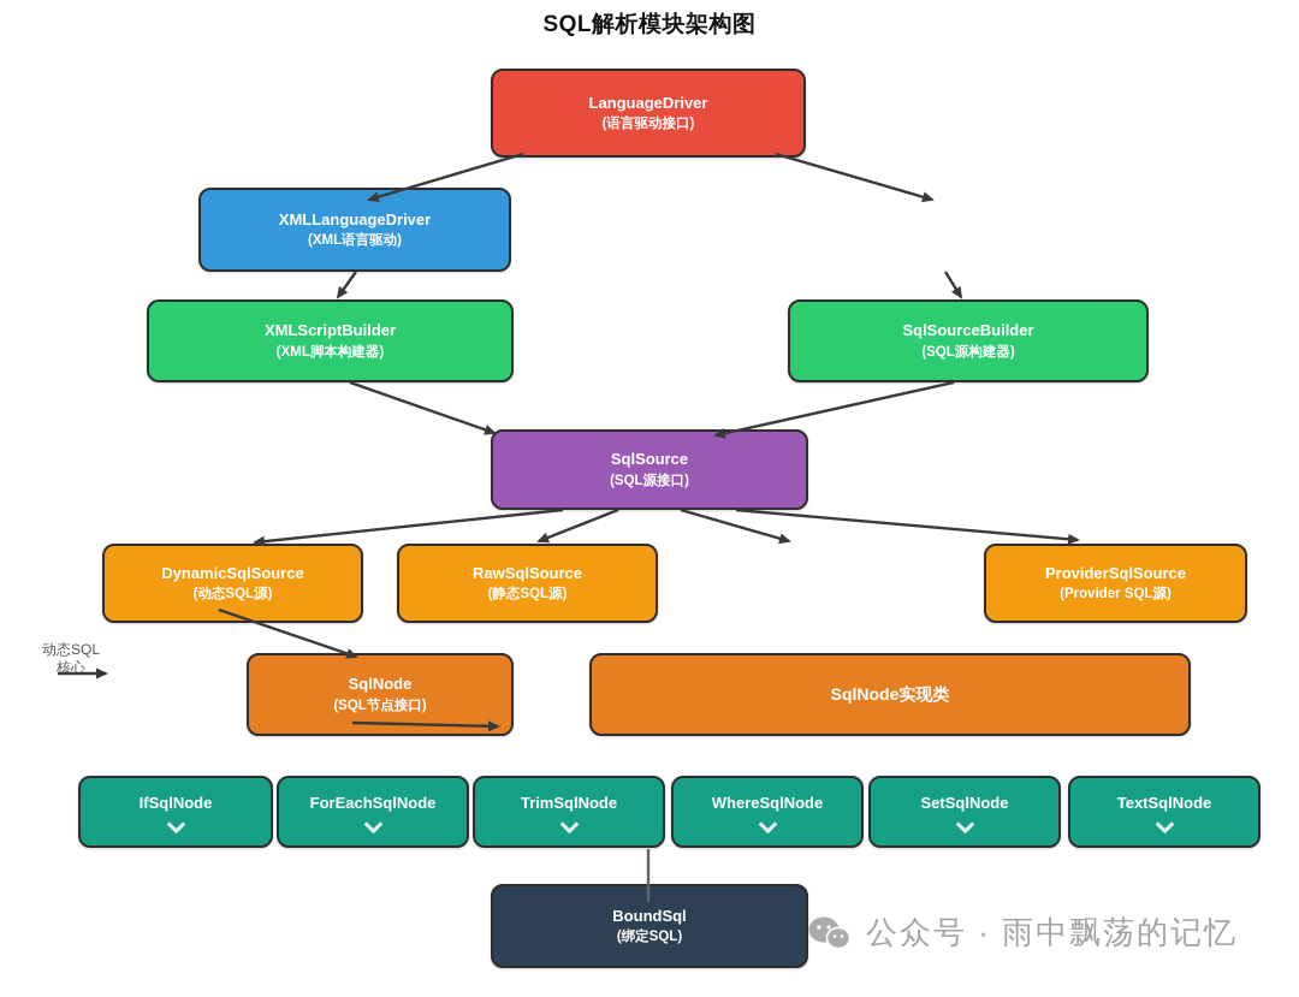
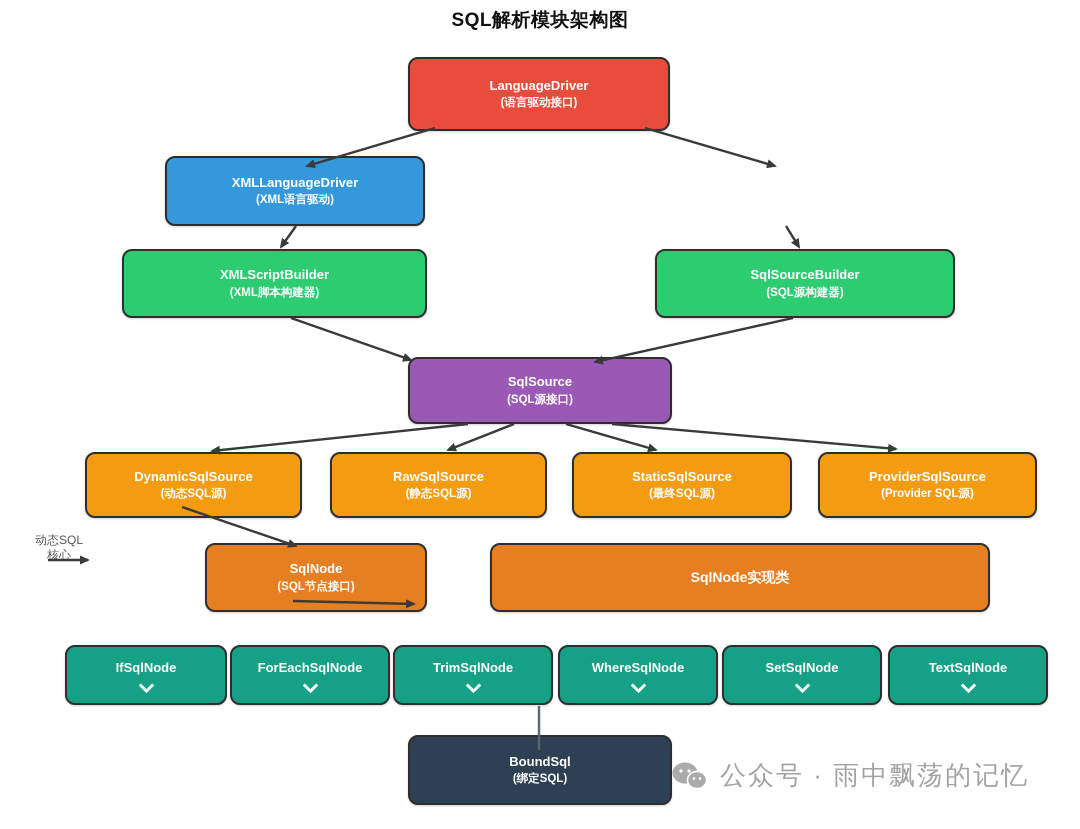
  SQL解析模块架构图
  LanguageDriver
  (语言驱动接口)
  XMLLanguageDriver
  (XML语言驱动)
  XMLScriptBuilder
  (XML脚本构建器)
  SqlSourceBuilder
  (SQL源构建器)
  SqlSource
  (SQL源接口)
  DynamicSqlSource
  (动态SQL源)
  RawSqlSource
  (静态SQL源)
+ StaticSqlSource
+ (最终SQL源)
  ProviderSqlSource
  (Provider SQL源)
  动态SQL
  核心
  SqlNode
  (SQL节点接口)
  SqlNode实现类
  IfSqlNode
  ForEachSqlNode
  TrimSqlNode
  WhereSqlNode
  SetSqlNode
  TextSqlNode
  BoundSql
  (绑定SQL)
  公众号 · 雨中飘荡的记忆
